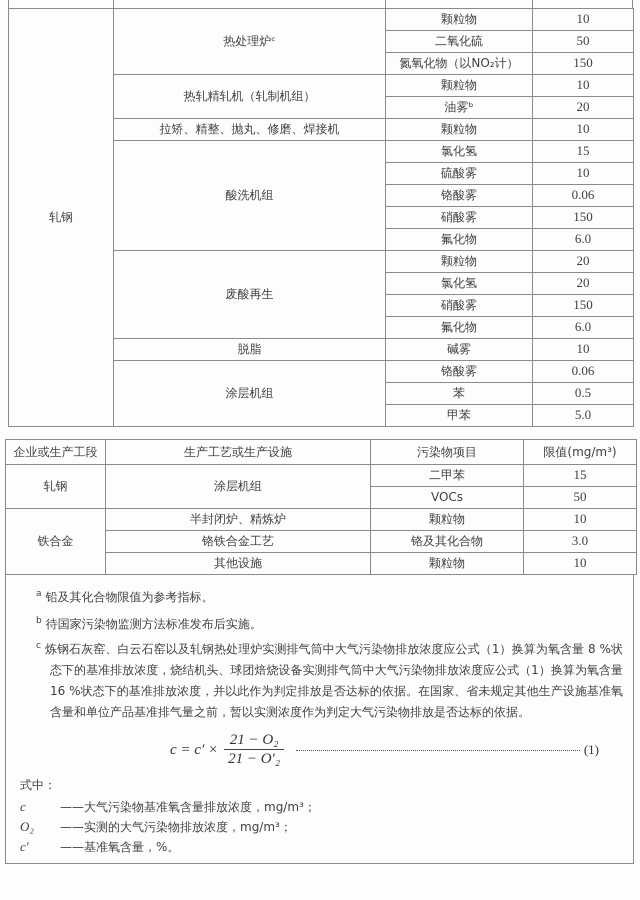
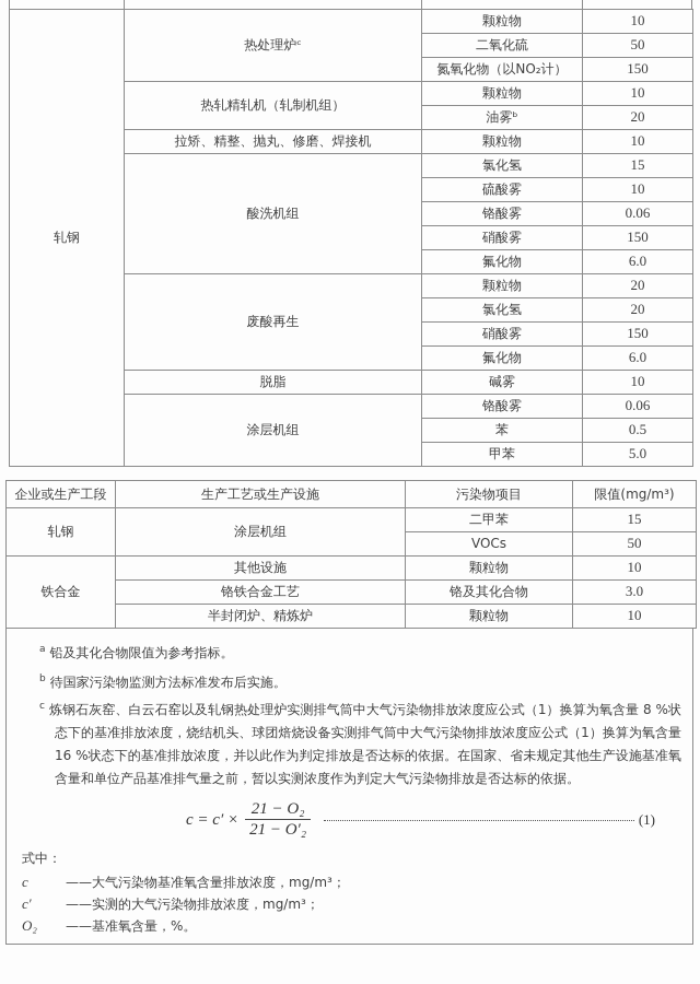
  轧钢	热处理炉ᶜ	颗粒物	10
  二氧化硫	50
  氮氧化物（以NO₂计）	150
  热轧精轧机（轧制机组）	颗粒物	10
  油雾ᵇ	20
  拉矫、精整、抛丸、修磨、焊接机	颗粒物	10
  酸洗机组	氯化氢	15
  硫酸雾	10
  铬酸雾	0.06
  硝酸雾	150
  氟化物	6.0
  废酸再生	颗粒物	20
  氯化氢	20
  硝酸雾	150
  氟化物	6.0
  脱脂	碱雾	10
  涂层机组	铬酸雾	0.06
  苯	0.5
  甲苯	5.0
  企业或生产工段	生产工艺或生产设施	污染物项目	限值(mg/m³)
  轧钢	涂层机组	二甲苯	15
  VOCs	50
- 铁合金	半封闭炉、精炼炉	颗粒物	10
+ 铁合金	其他设施	颗粒物	10
  铬铁合金工艺	铬及其化合物	3.0
- 其他设施	颗粒物	10
+ 半封闭炉、精炼炉	颗粒物	10
  a 铅及其化合物限值为参考指标。
  b 待国家污染物监测方法标准发布后实施。
  c 炼钢石灰窑、白云石窑以及轧钢热处理炉实测排气筒中大气污染物排放浓度应公式（1）换算为氧含量 8 %状态下的基准排放浓度，烧结机头、球团焙烧设备实测排气筒中大气污染物排放浓度应公式（1）换算为氧含量 16 %状态下的基准排放浓度，并以此作为判定排放是否达标的依据。在国家、省未规定其他生产设施基准氧含量和单位产品基准排气量之前，暂以实测浓度作为判定大气污染物排放是否达标的依据。
  c = c′ ×
  21 − O₂
  21 − O′₂
  (1)
  式中：
  c
  ——大气污染物基准氧含量排放浓度，mg/m³；
- O₂
+ c′
  ——实测的大气污染物排放浓度，mg/m³；
- c′
+ O₂
  ——基准氧含量，%。
